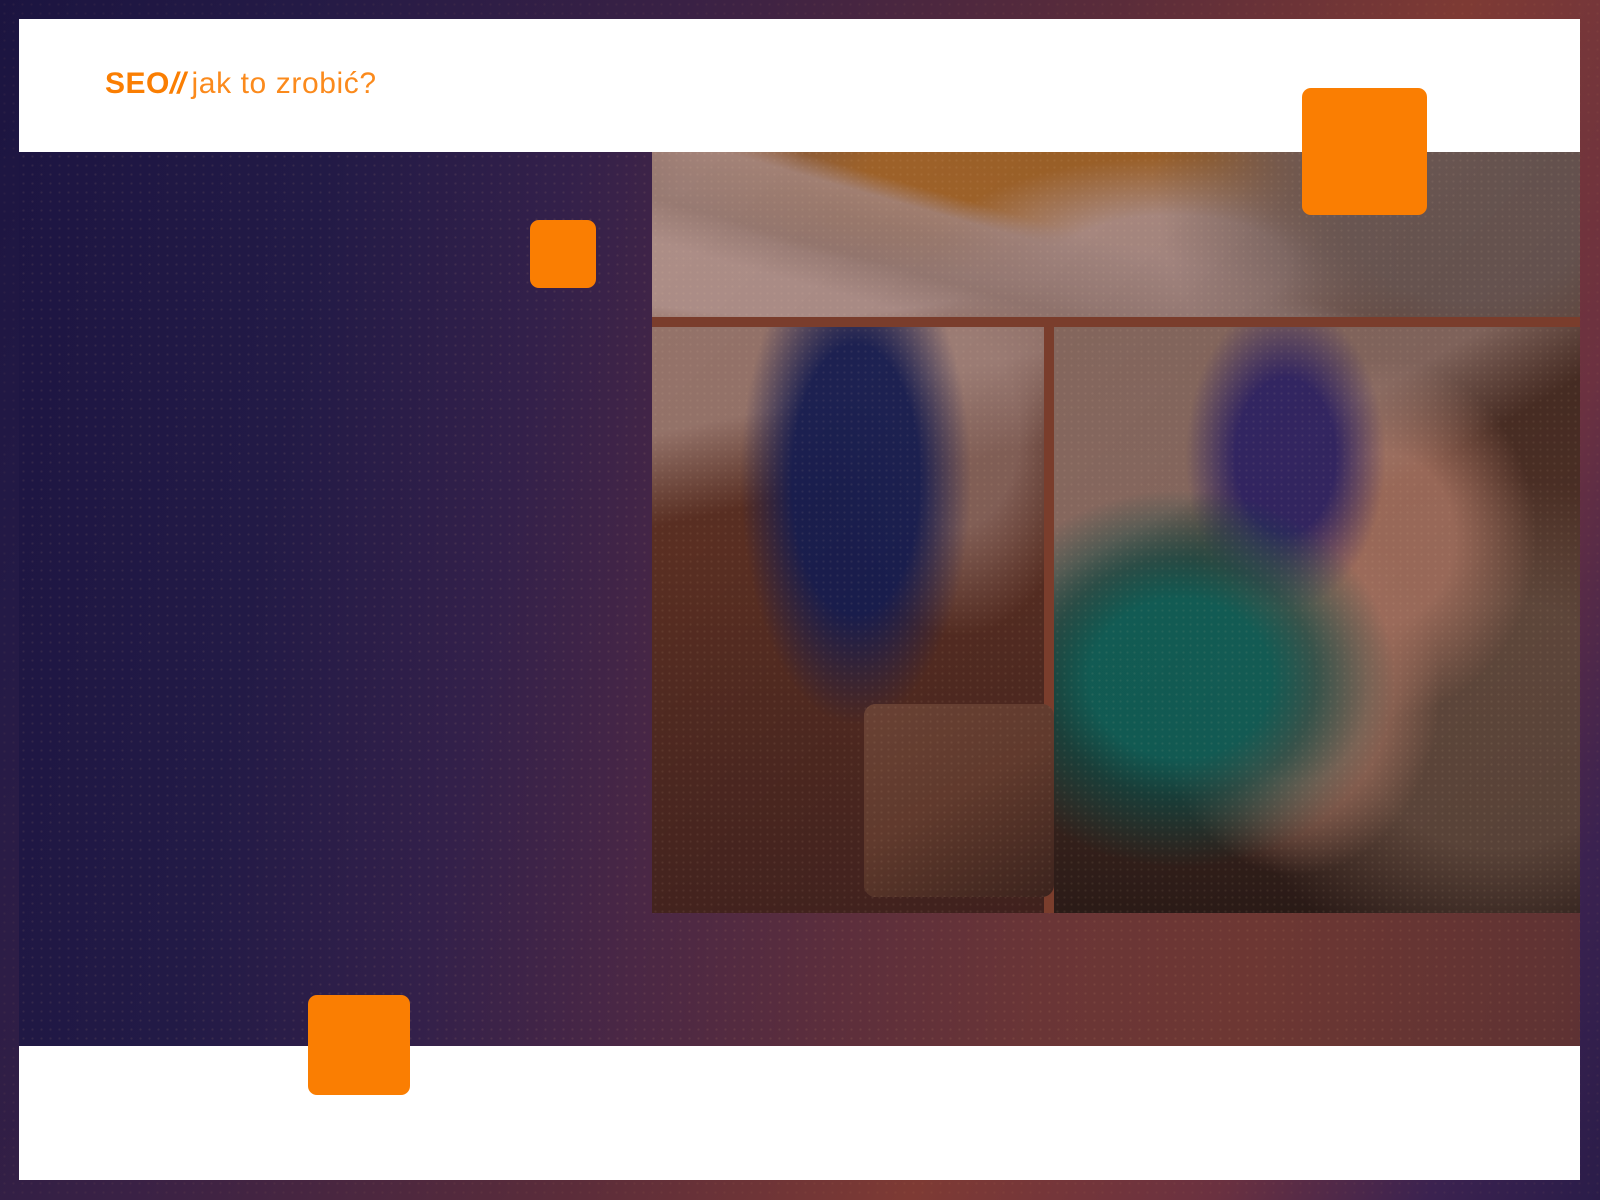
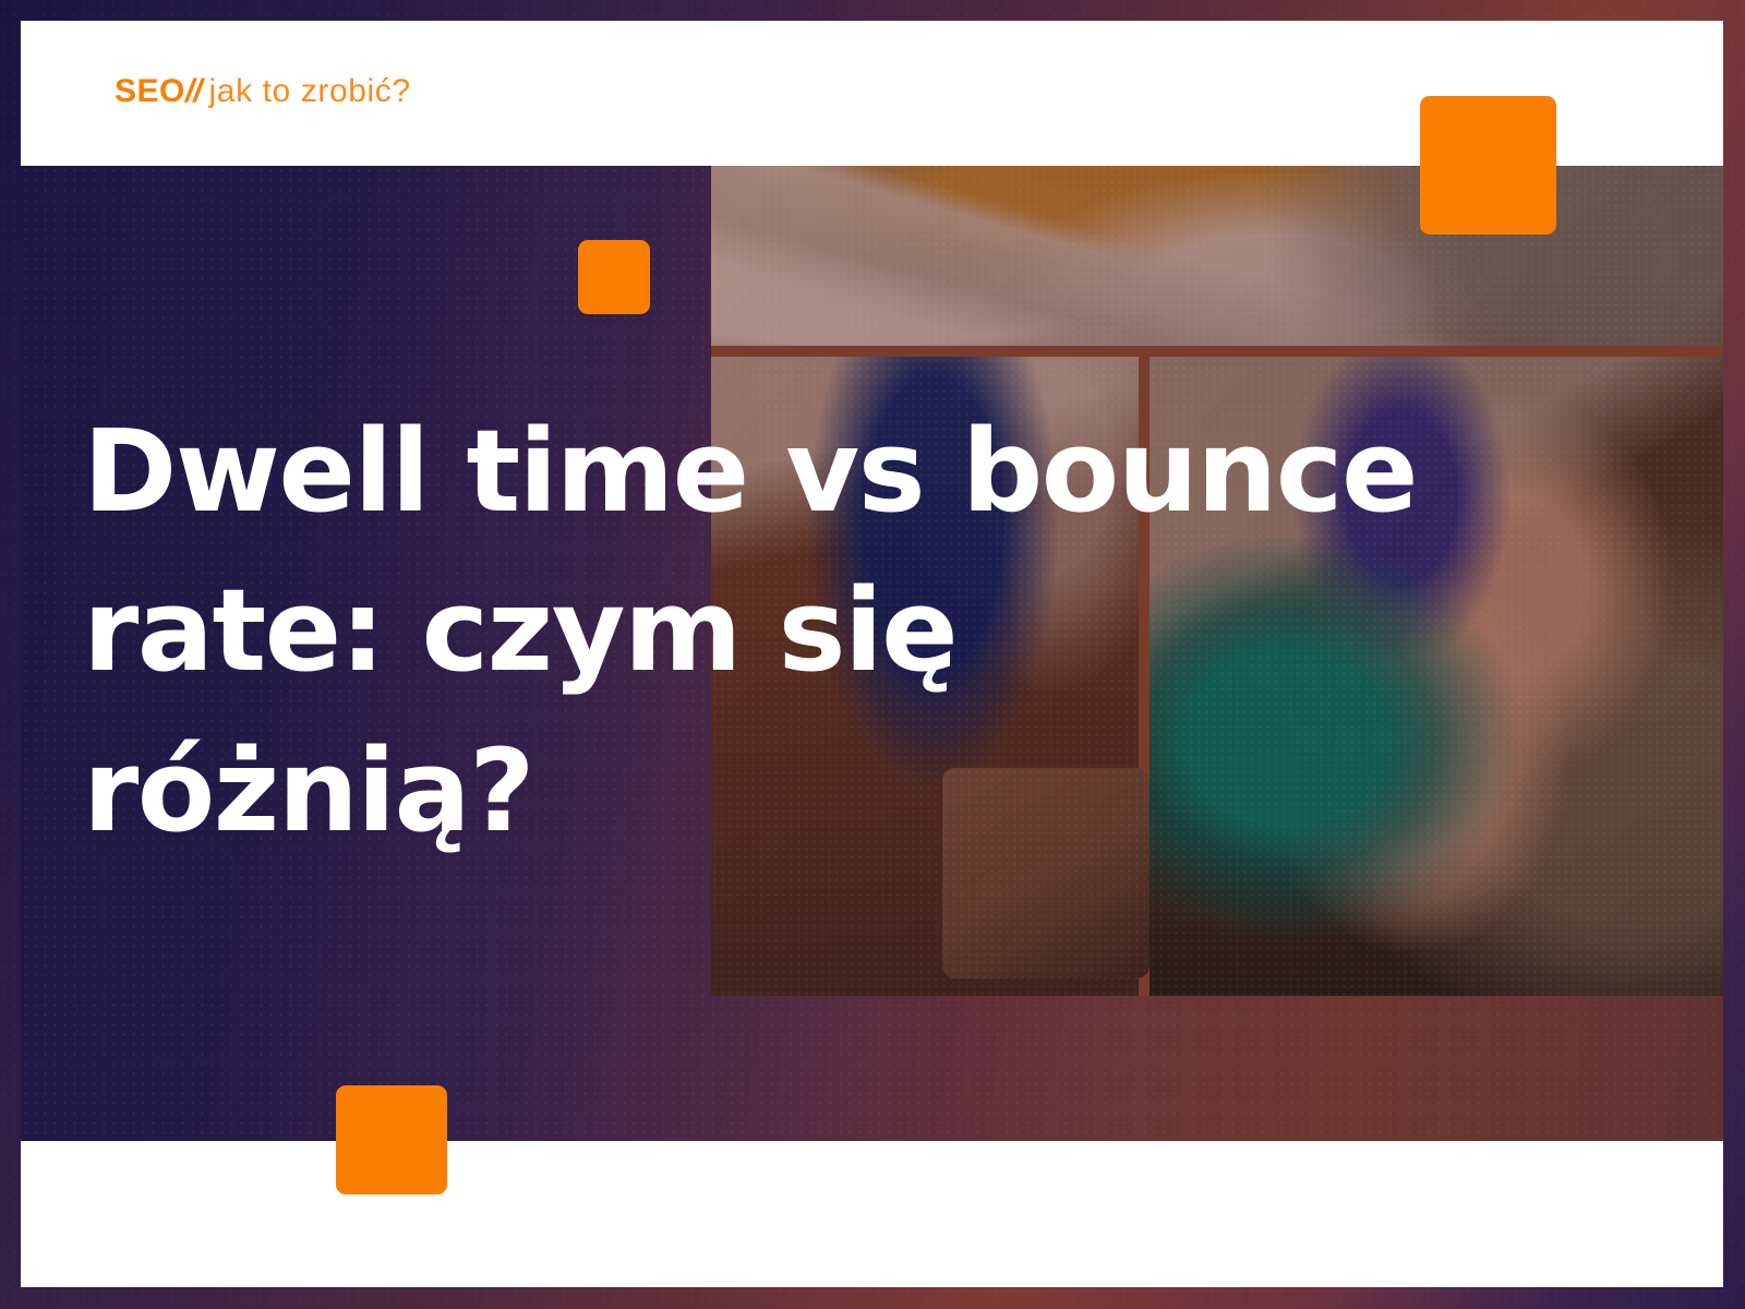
+ Dwell time vs bounce
+ rate: czym się
+ różnią?
  SEO// jak to zrobić?
